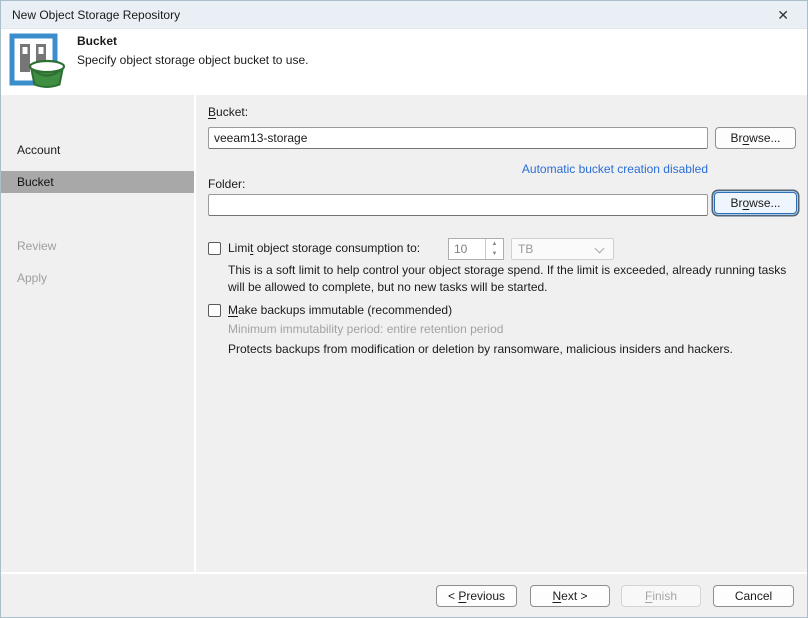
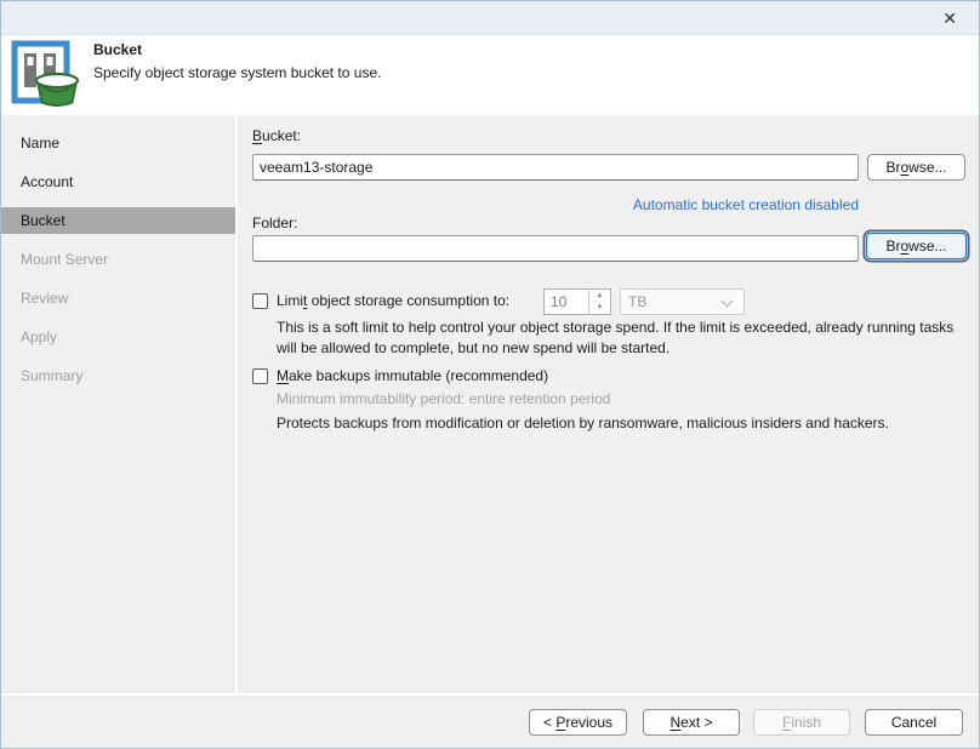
- New Object Storage Repository
  ✕
  Bucket
- Specify object storage object bucket to use.
+ Specify object storage system bucket to use.
+ Name
  Account
  Bucket
+ Mount Server
  Review
  Apply
+ Summary
  Bucket:
  veeam13-storage
  Browse...
  Automatic bucket creation disabled
  Folder:
  Browse...
  Limit object storage consumption to:
  10
  TB
- This is a soft limit to help control your object storage spend. If the limit is exceeded, already running tasks will be allowed to complete, but no new tasks will be started.
+ This is a soft limit to help control your object storage spend. If the limit is exceeded, already running tasks will be allowed to complete, but no new spend will be started.
  Make backups immutable (recommended)
  Minimum immutability period: entire retention period
  Protects backups from modification or deletion by ransomware, malicious insiders and hackers.
  < Previous
  Next >
  Finish
  Cancel
